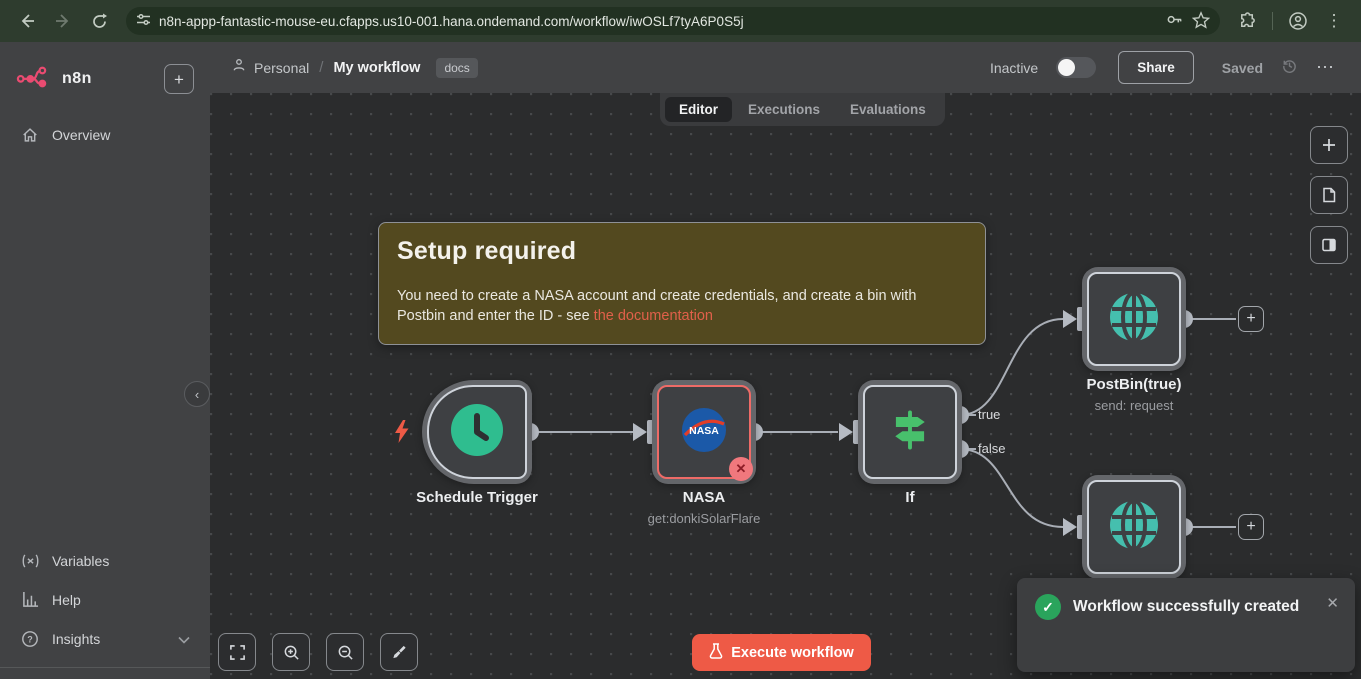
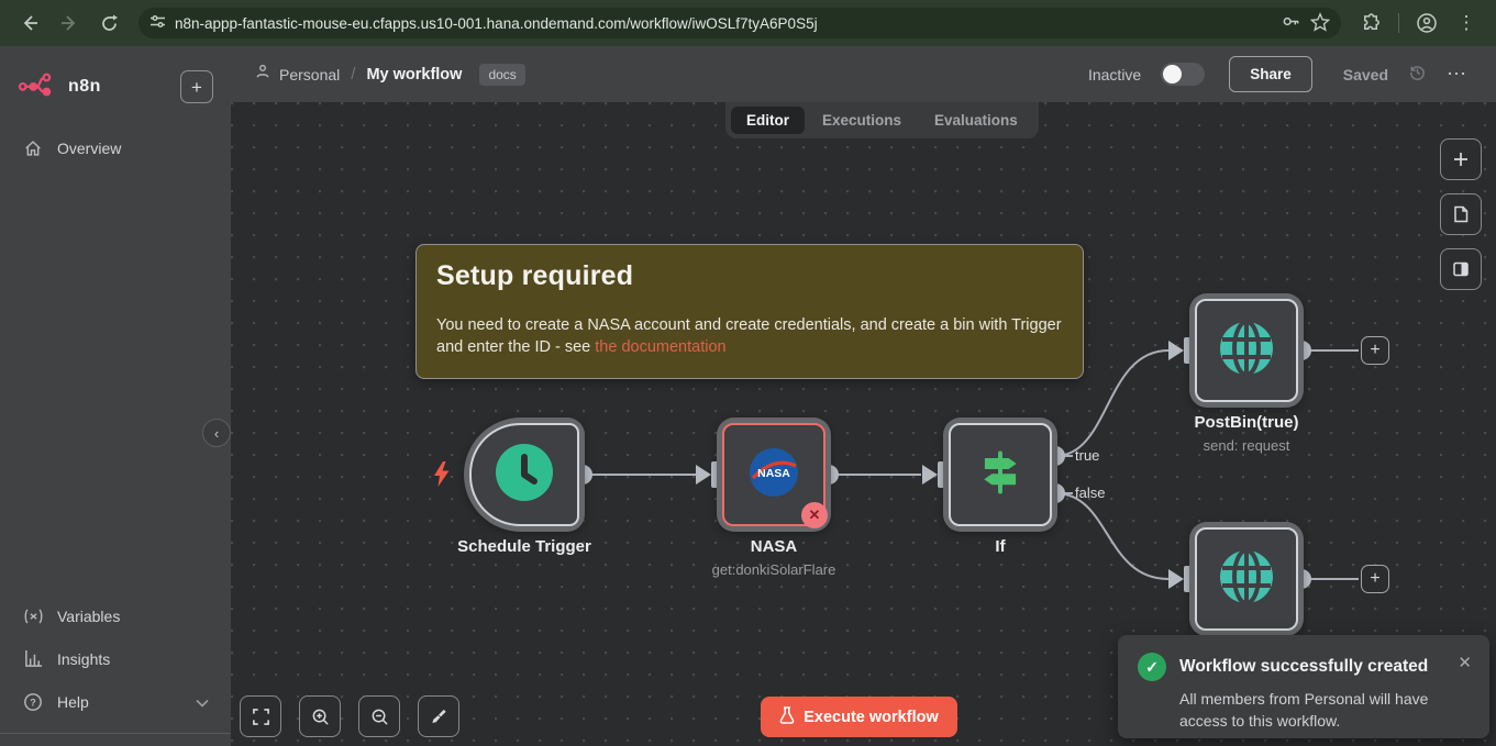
  n8n-appp-fantastic-mouse-eu.cfapps.us10-001.hana.ondemand.com/workflow/iwOSLf7tyA6P0S5j
  ⋮
  n8n
  +
  Overview
  Variables
- Help
+ Insights
  ?
- Insights
+ Help
  Personal
  /
  My workflow
  docs
  Inactive
  Share
  Saved
  ⋯
  Editor
  Executions
  Evaluations
  Setup required
- You need to create a NASA account and create credentials, and create a bin with Postbin and enter the ID - see the documentation
+ You need to create a NASA account and create credentials, and create a bin with Trigger and enter the ID - see the documentation
  Schedule Trigger
  NASA
  ✕
  NASA
  get:donkiSolarFlare
  If
  true
  false
  PostBin(true)
  send: request
  +
  +
  Execute workflow
  ✓
  Workflow successfully created
  ✕
+ All members from Personal will have access to this workflow.
  ‹
